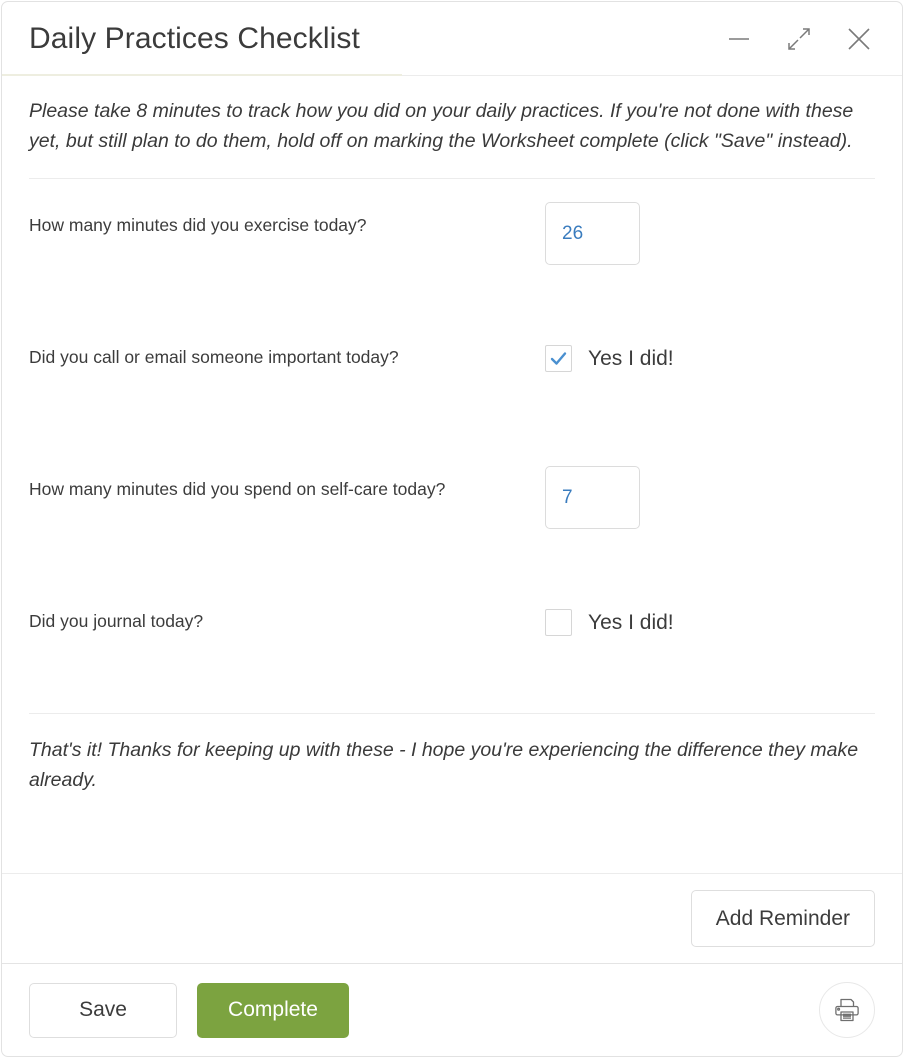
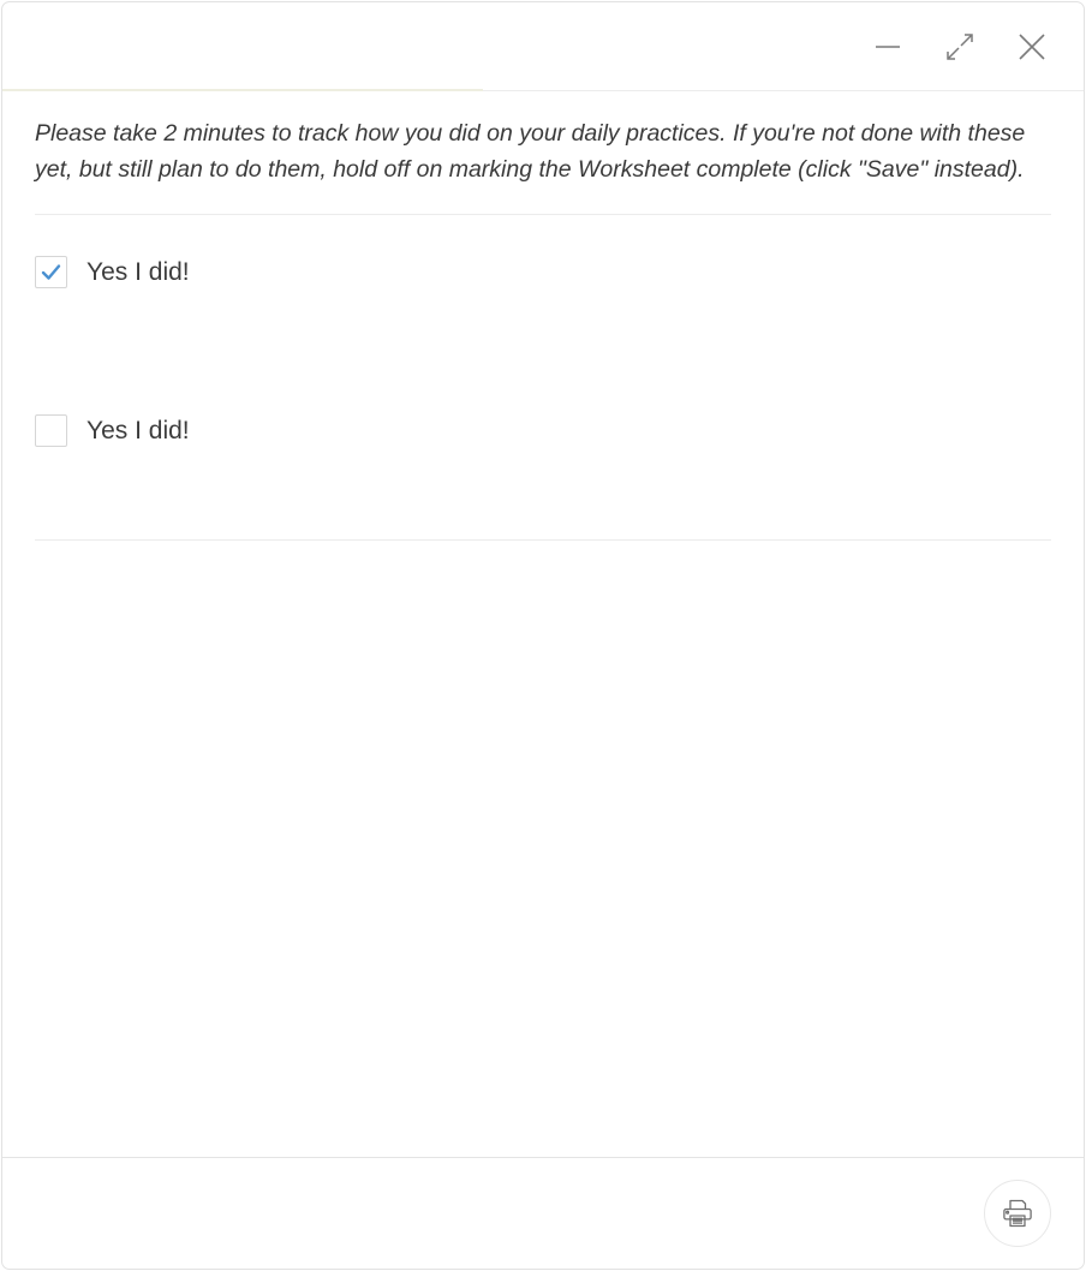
- Daily Practices Checklist
- Please take 8 minutes to track how you did on your daily practices. If you're not done with these yet, but still plan to do them, hold off on marking the Worksheet complete (click "Save" instead).
+ Please take 2 minutes to track how you did on your daily practices. If you're not done with these yet, but still plan to do them, hold off on marking the Worksheet complete (click "Save" instead).
- How many minutes did you exercise today?
- 26
- Did you call or email someone important today?
  Yes I did!
- How many minutes did you spend on self-care today?
- 7
- Did you journal today?
  Yes I did!
- That's it! Thanks for keeping up with these - I hope you're experiencing the difference they make already.
- Add Reminder
- Save
- Complete
